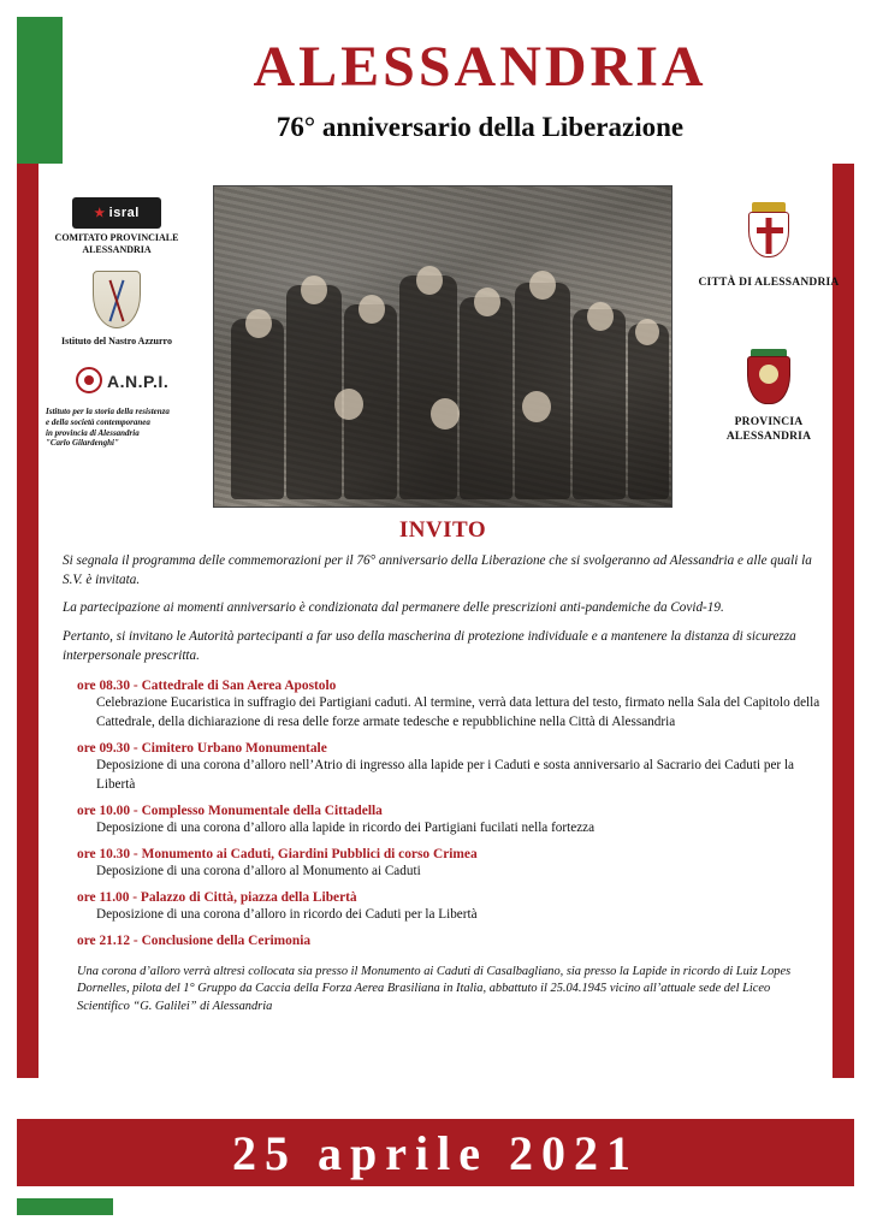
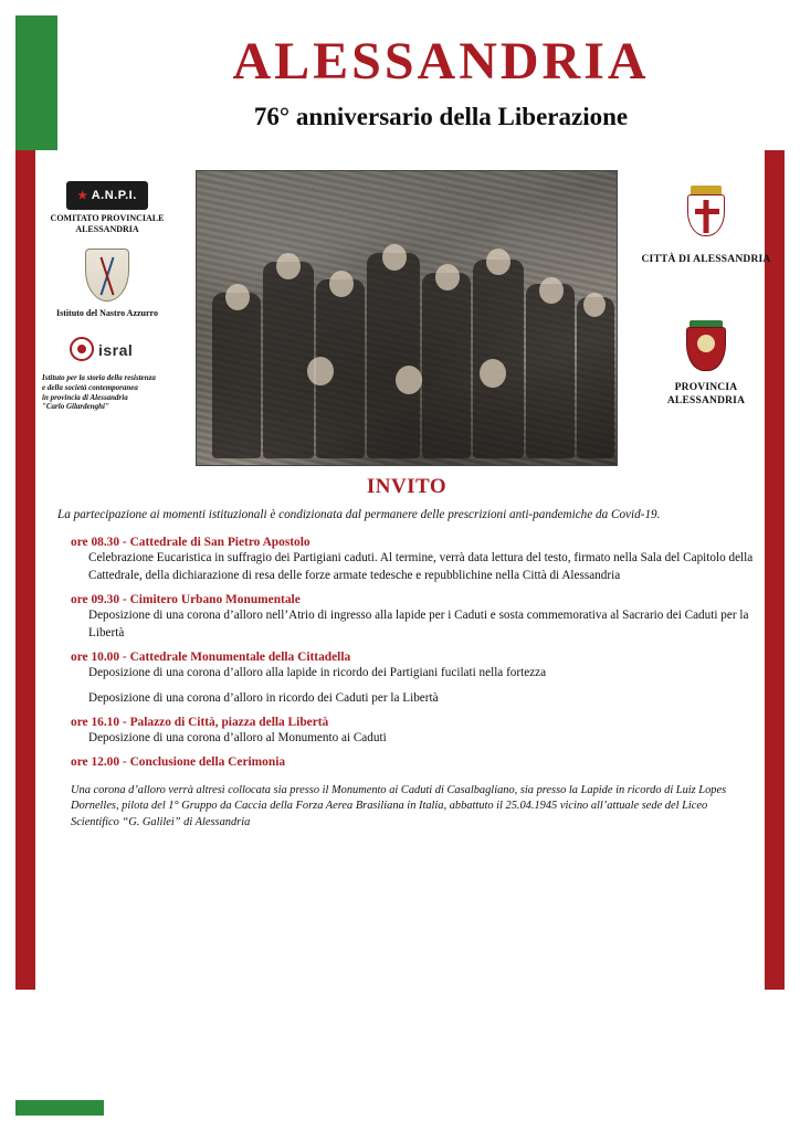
  ALESSANDRIA
  76° anniversario della Liberazione
  ★
- isral
+ A.N.P.I.
  COMITATO PROVINCIALE
  ALESSANDRIA
  Istituto del Nastro Azzurro
- A.N.P.I.
+ isral
  Istituto per la storia della resistenza
  e della società contemporanea
  in provincia di Alessandria
  "Carlo Gilardenghi"
  CITTÀ DI ALESSANDRIA
  PROVINCIA
  ALESSANDRIA
  INVITO
- Si segnala il programma delle commemorazioni per il 76° anniversario della Liberazione che si svolgeranno ad Alessandria e alle quali la S.V. è invitata.
- La partecipazione ai momenti anniversario è condizionata dal permanere delle prescrizioni anti-pandemiche da Covid-19.
+ La partecipazione ai momenti istituzionali è condizionata dal permanere delle prescrizioni anti-pandemiche da Covid-19.
- Pertanto, si invitano le Autorità partecipanti a far uso della mascherina di protezione individuale e a mantenere la distanza di sicurezza interpersonale prescritta.
- ore 08.30 - Cattedrale di San Aerea Apostolo
+ ore 08.30 - Cattedrale di San Pietro Apostolo
  Celebrazione Eucaristica in suffragio dei Partigiani caduti. Al termine, verrà data lettura del testo, firmato nella Sala del Capitolo della Cattedrale, della dichiarazione di resa delle forze armate tedesche e repubblichine nella Città di Alessandria
  ore 09.30 - Cimitero Urbano Monumentale
- Deposizione di una corona d’alloro nell’Atrio di ingresso alla lapide per i Caduti e sosta anniversario al Sacrario dei Caduti per la Libertà
+ Deposizione di una corona d’alloro nell’Atrio di ingresso alla lapide per i Caduti e sosta commemorativa al Sacrario dei Caduti per la Libertà
- ore 10.00 - Complesso Monumentale della Cittadella
+ ore 10.00 - Cattedrale Monumentale della Cittadella
  Deposizione di una corona d’alloro alla lapide in ricordo dei Partigiani fucilati nella fortezza
- ore 10.30 - Monumento ai Caduti, Giardini Pubblici di corso Crimea
- Deposizione di una corona d’alloro al Monumento ai Caduti
+ Deposizione di una corona d’alloro in ricordo dei Caduti per la Libertà
- ore 11.00 - Palazzo di Città, piazza della Libertà
+ ore 16.10 - Palazzo di Città, piazza della Libertà
- Deposizione di una corona d’alloro in ricordo dei Caduti per la Libertà
+ Deposizione di una corona d’alloro al Monumento ai Caduti
- ore 21.12 - Conclusione della Cerimonia
+ ore 12.00 - Conclusione della Cerimonia
  Una corona d’alloro verrà altresì collocata sia presso il Monumento ai Caduti di Casalbagliano, sia presso la Lapide in ricordo di Luiz Lopes Dornelles, pilota del 1° Gruppo da Caccia della Forza Aerea Brasiliana in Italia, abbattuto il 25.04.1945 vicino all’attuale sede del Liceo Scientifico “G. Galilei” di Alessandria
- 25 aprile 2021
